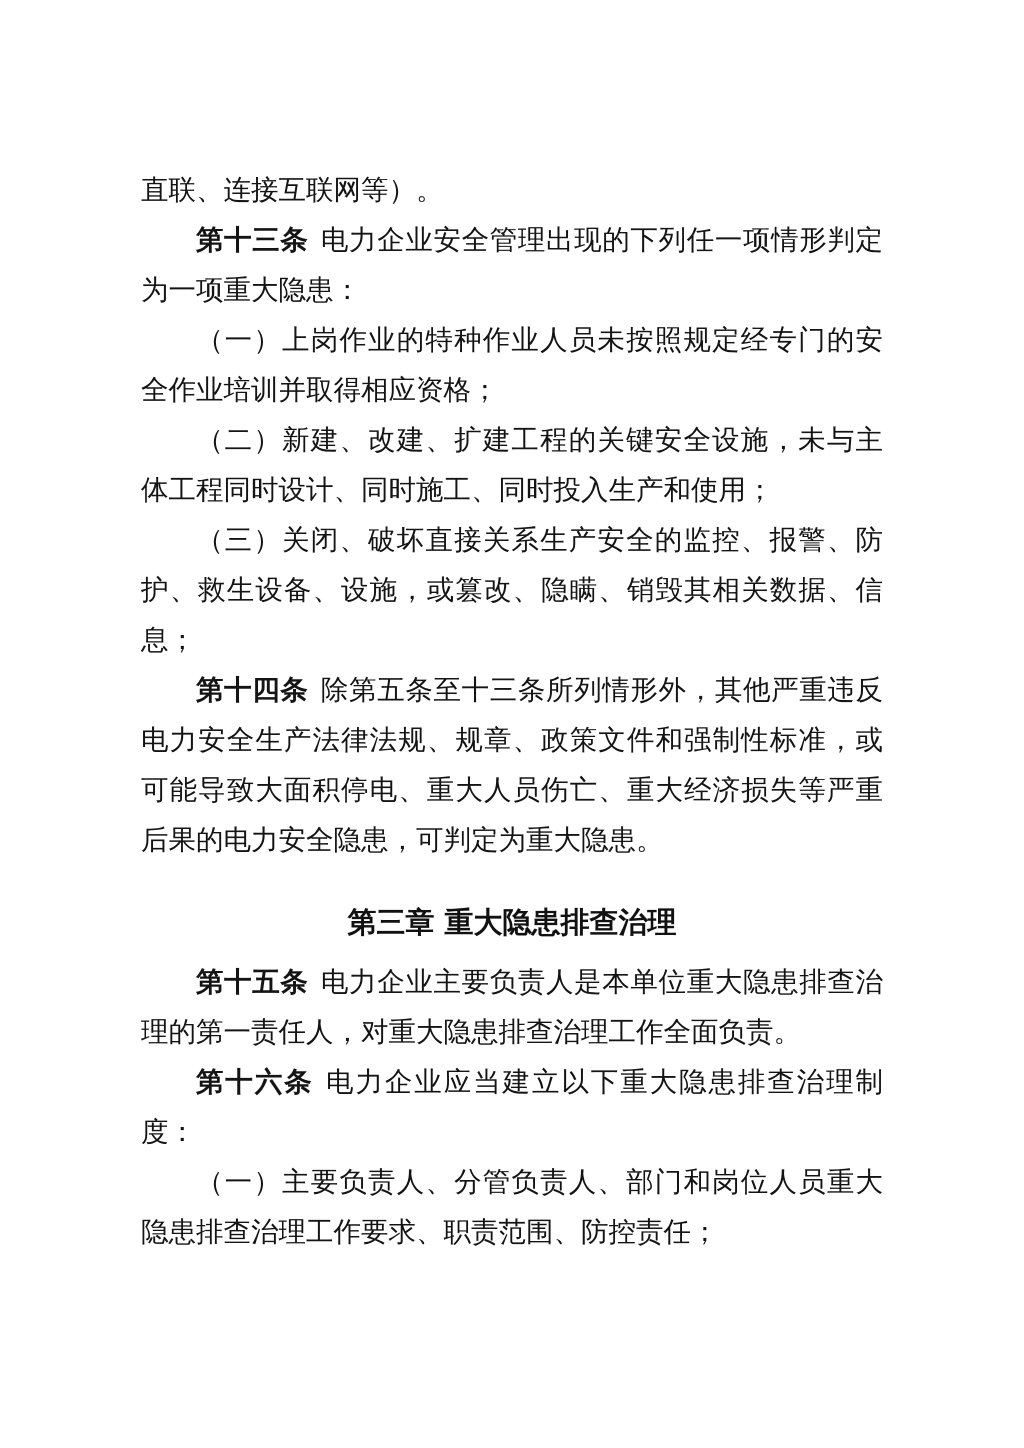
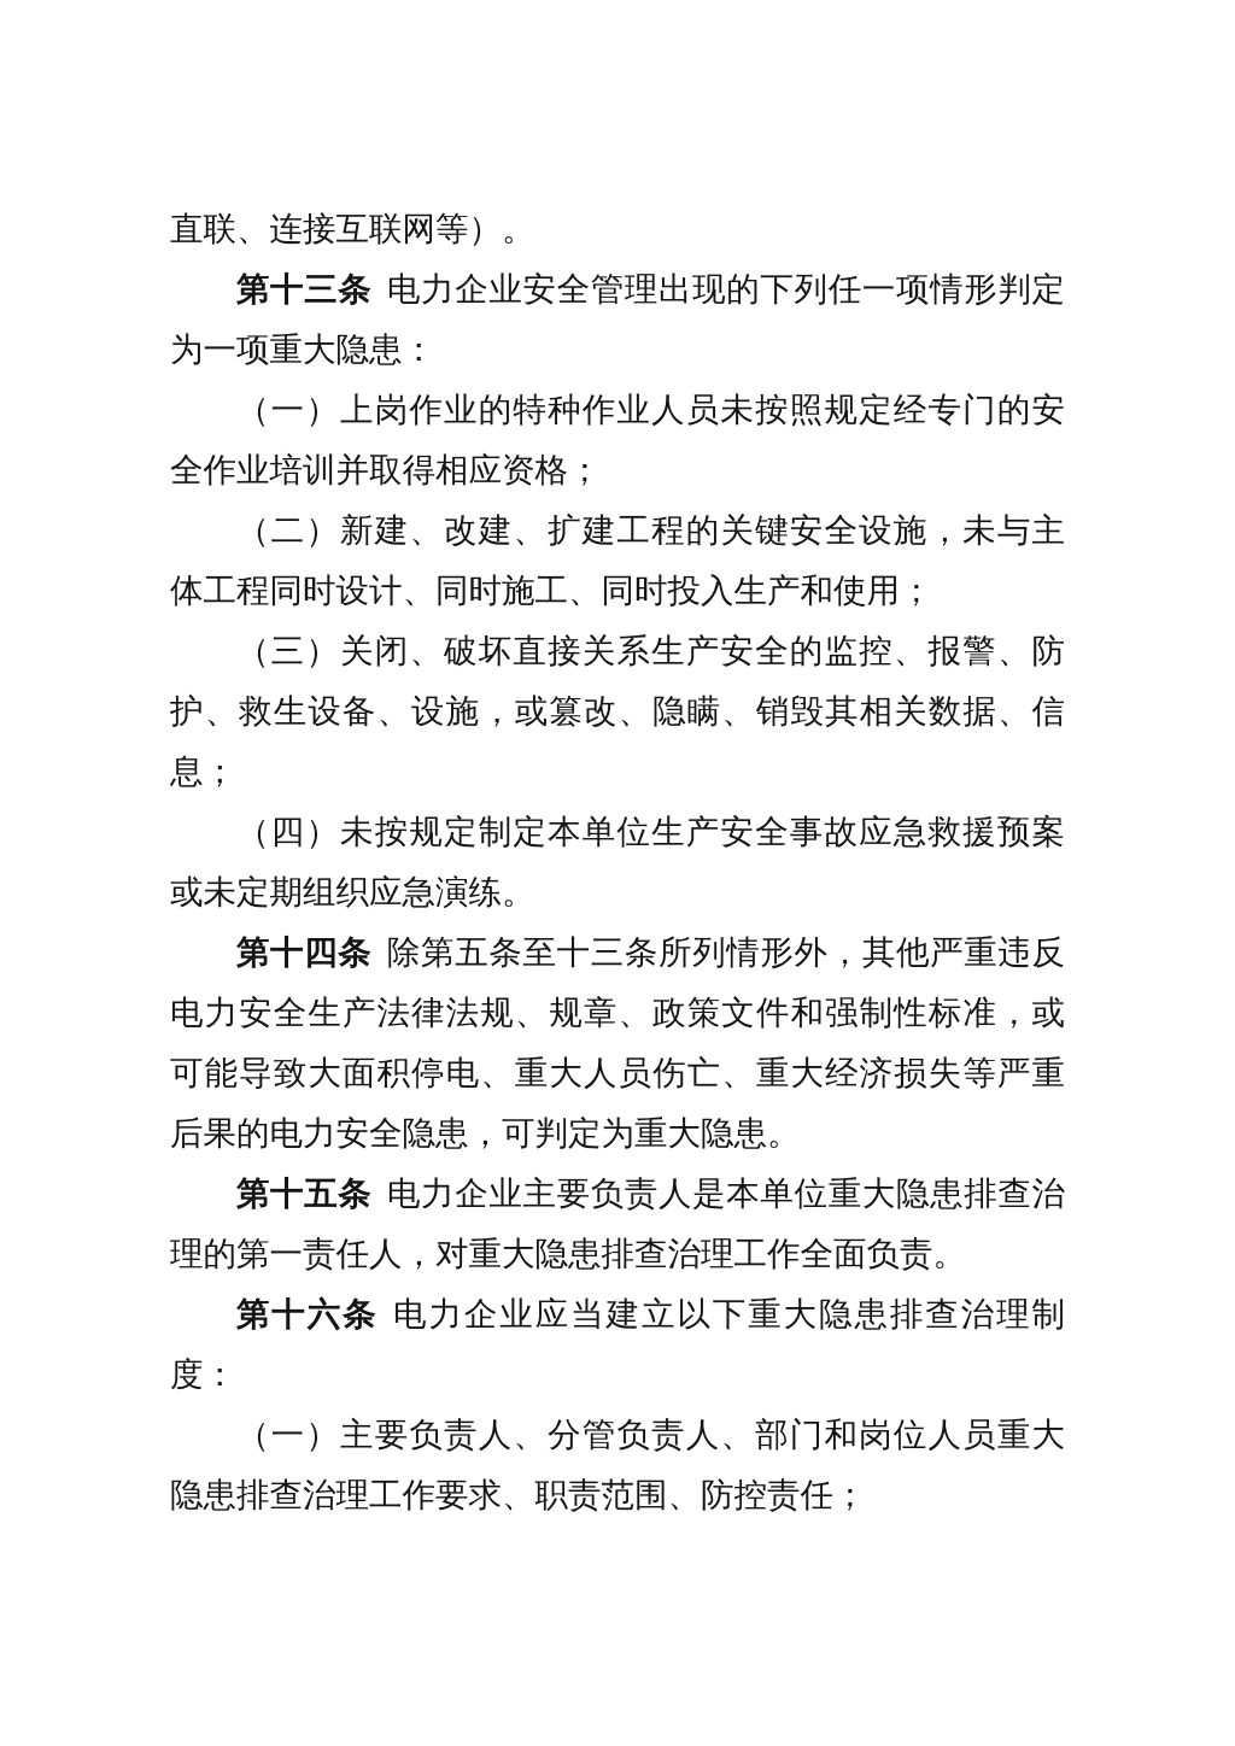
  直联、连接互联网等）。
  第十三条 电力企业安全管理出现的下列任一项情形判定为一项重大隐患：
  （一）上岗作业的特种作业人员未按照规定经专门的安全作业培训并取得相应资格；
  （二）新建、改建、扩建工程的关键安全设施，未与主体工程同时设计、同时施工、同时投入生产和使用；
  （三）关闭、破坏直接关系生产安全的监控、报警、防护、救生设备、设施，或篡改、隐瞒、销毁其相关数据、信息；
+ （四）未按规定制定本单位生产安全事故应急救援预案或未定期组织应急演练。
  第十四条 除第五条至十三条所列情形外，其他严重违反电力安全生产法律法规、规章、政策文件和强制性标准，或可能导致大面积停电、重大人员伤亡、重大经济损失等严重后果的电力安全隐患，可判定为重大隐患。
- 第三章 重大隐患排查治理
  第十五条 电力企业主要负责人是本单位重大隐患排查治理的第一责任人，对重大隐患排查治理工作全面负责。
  第十六条 电力企业应当建立以下重大隐患排查治理制度：
  （一）主要负责人、分管负责人、部门和岗位人员重大隐患排查治理工作要求、职责范围、防控责任；
